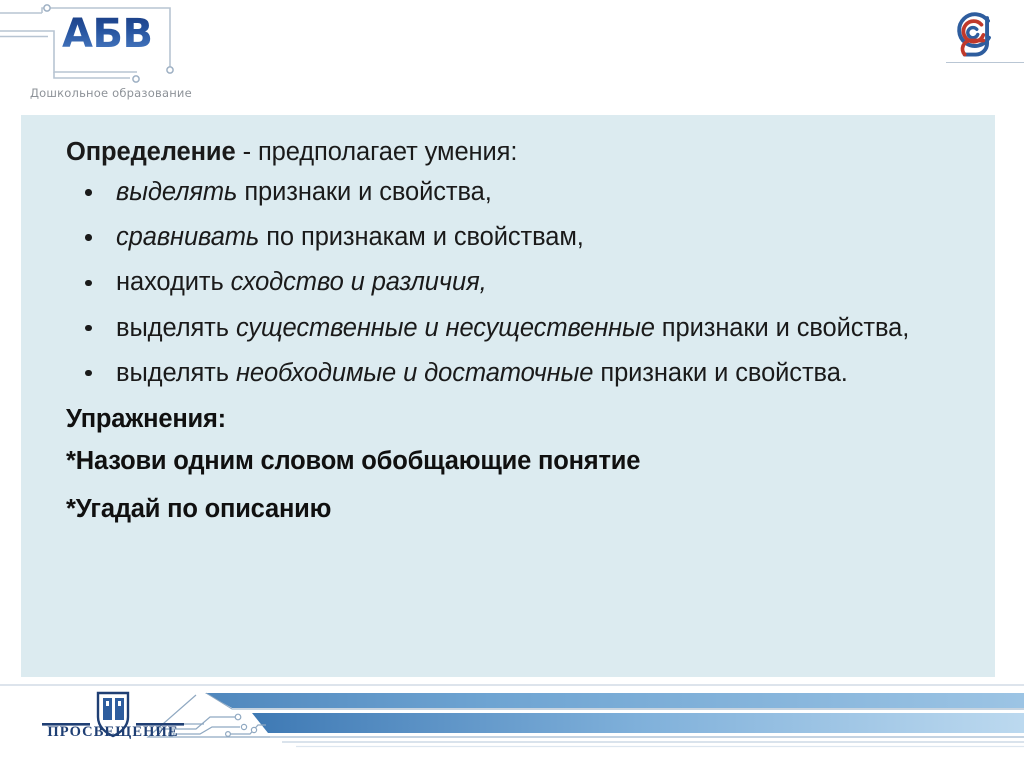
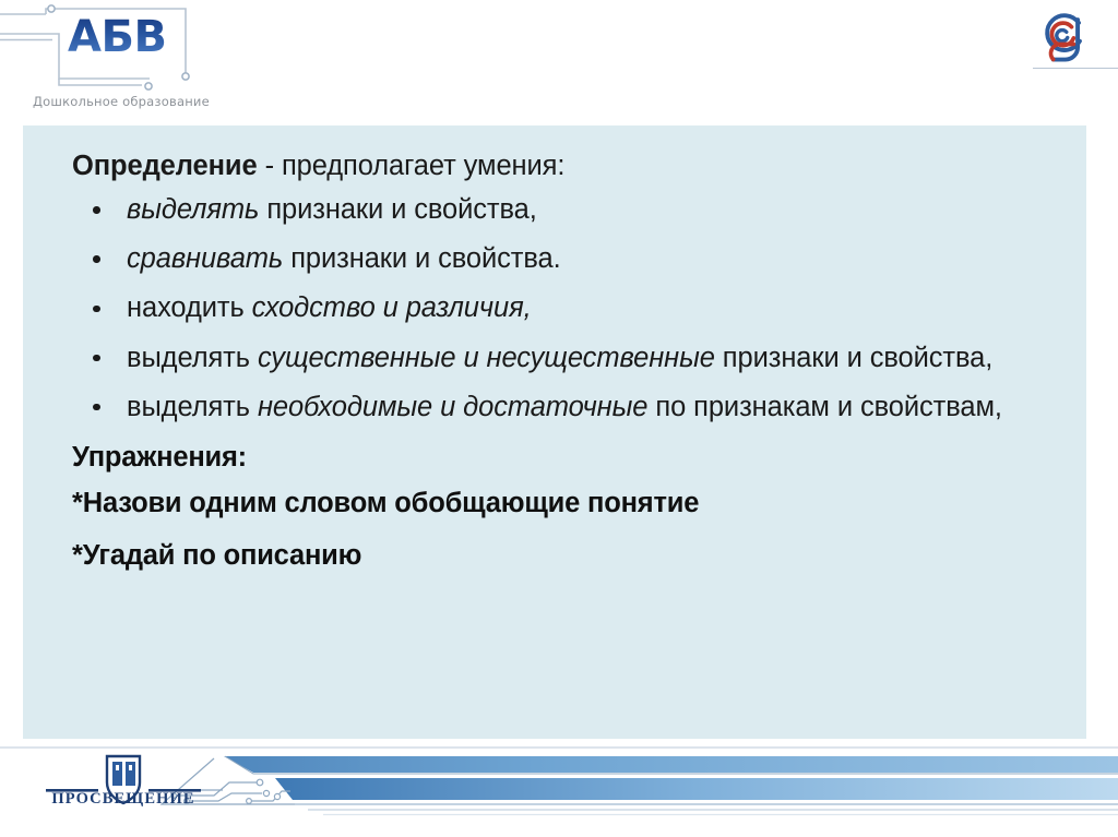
  АБВ
  Дошкольное образование
  Определение - предполагает умения:
  выделять признаки и свойства,
- сравнивать по признакам и свойствам,
+ сравнивать признаки и свойства.
  находить сходство и различия,
  выделять существенные и несущественные признаки и свойства,
- выделять необходимые и достаточные признаки и свойства.
+ выделять необходимые и достаточные по признакам и свойствам,
  Упражнения:
  *Назови одним словом обобщающие понятие
  *Угадай по описанию
  ПРОСВЕЩЕНИЕ
